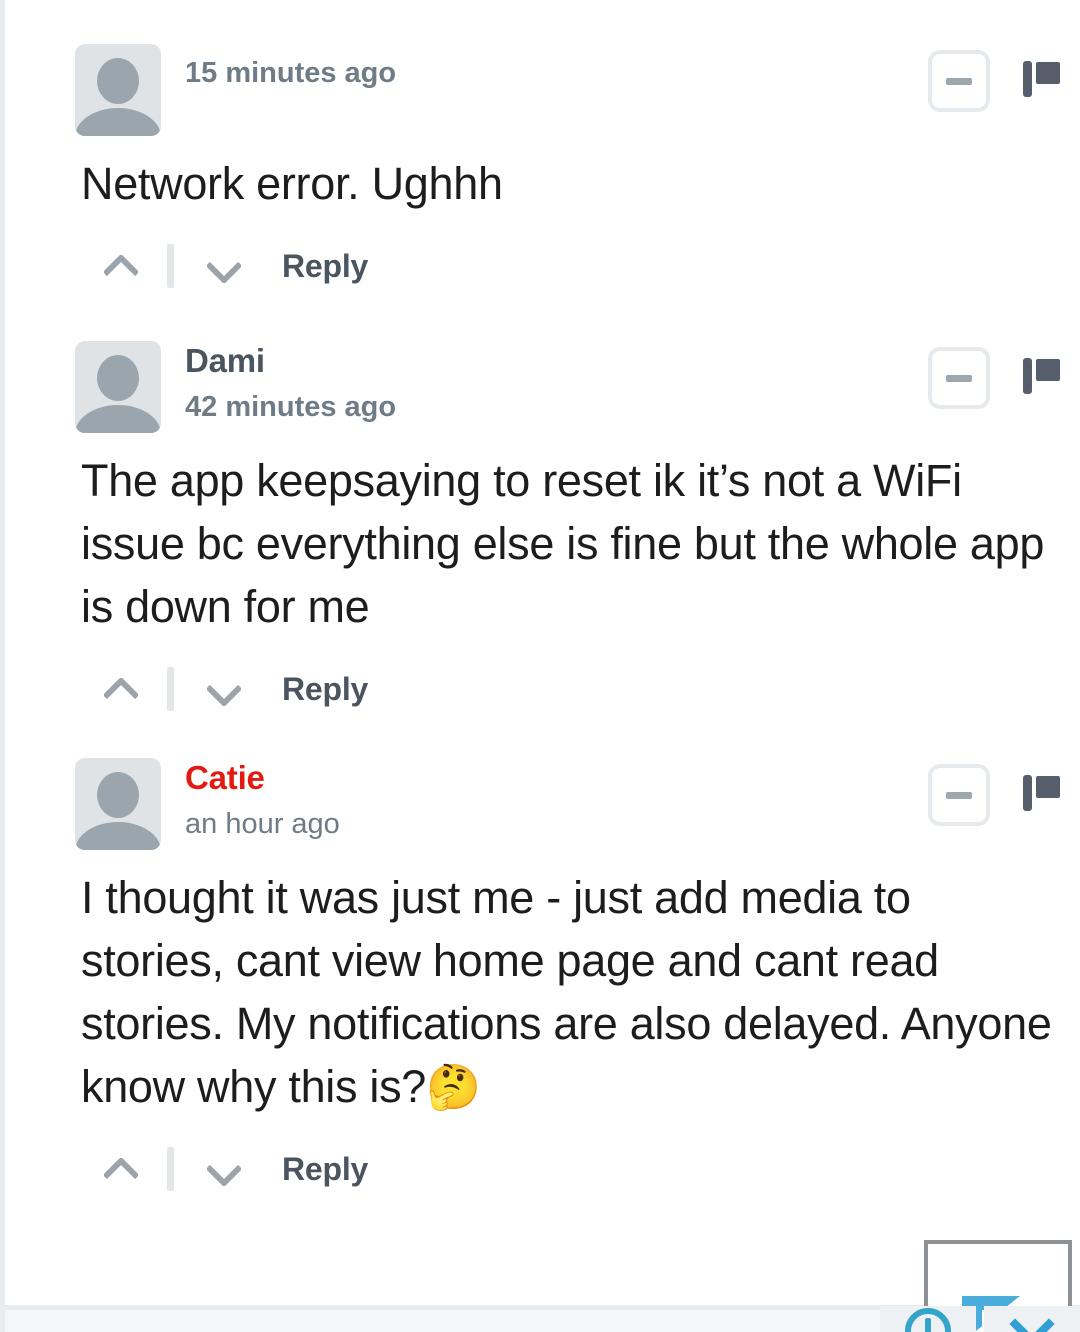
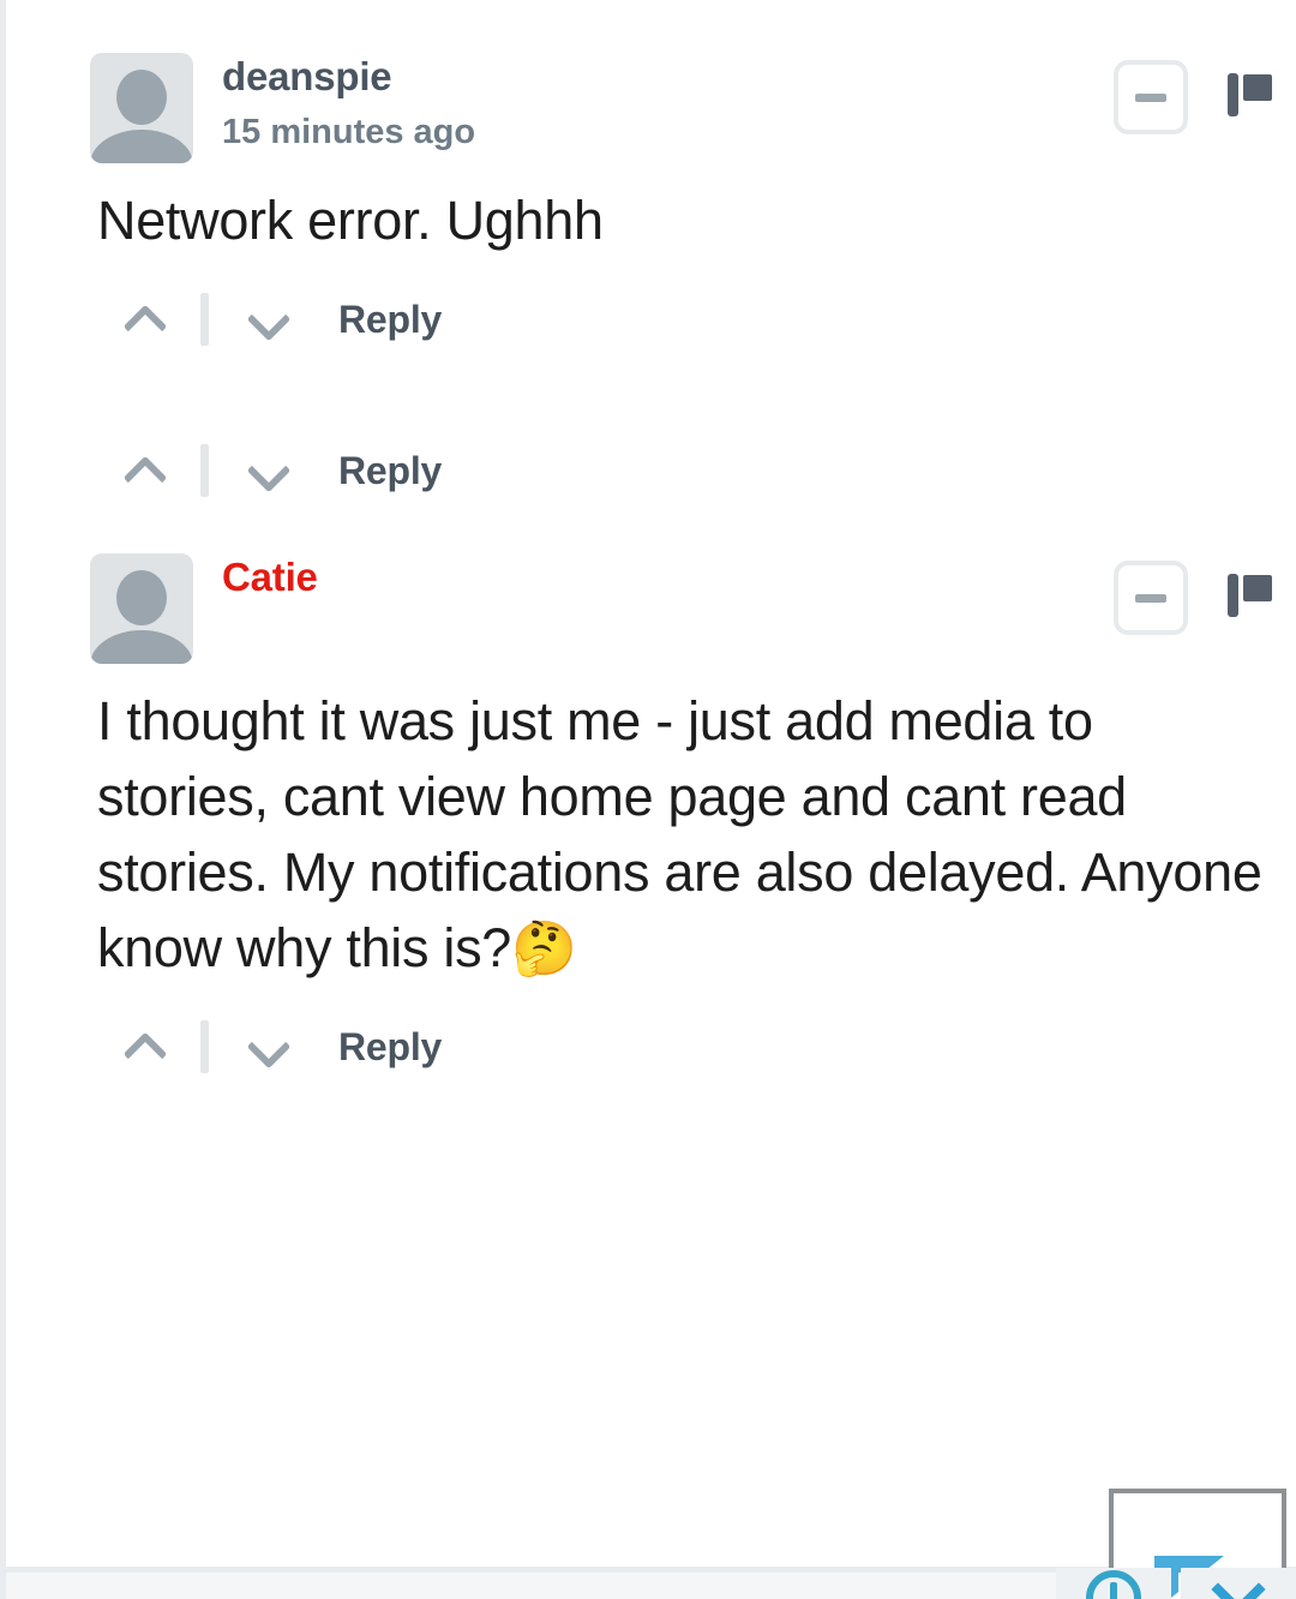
+ deanspie
  15 minutes ago
  Network error. Ughhh
  Reply
- Dami
- 42 minutes ago
- The app keepsaying to reset ik it’s not a WiFi issue bc everything else is fine but the whole app is down for me
  Reply
  Catie
- an hour ago
  I thought it was just me - just add media to stories, cant view home page and cant read stories. My notifications are also delayed. Anyone know why this is?🤔
  Reply
